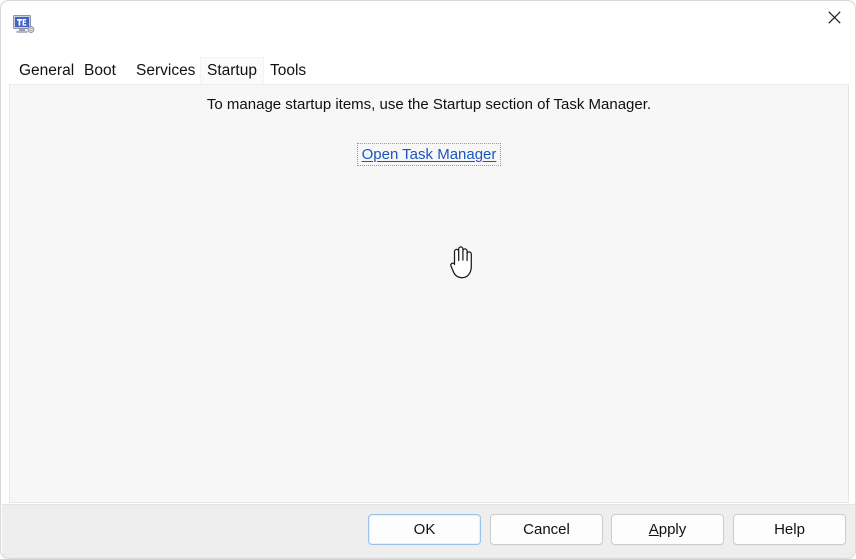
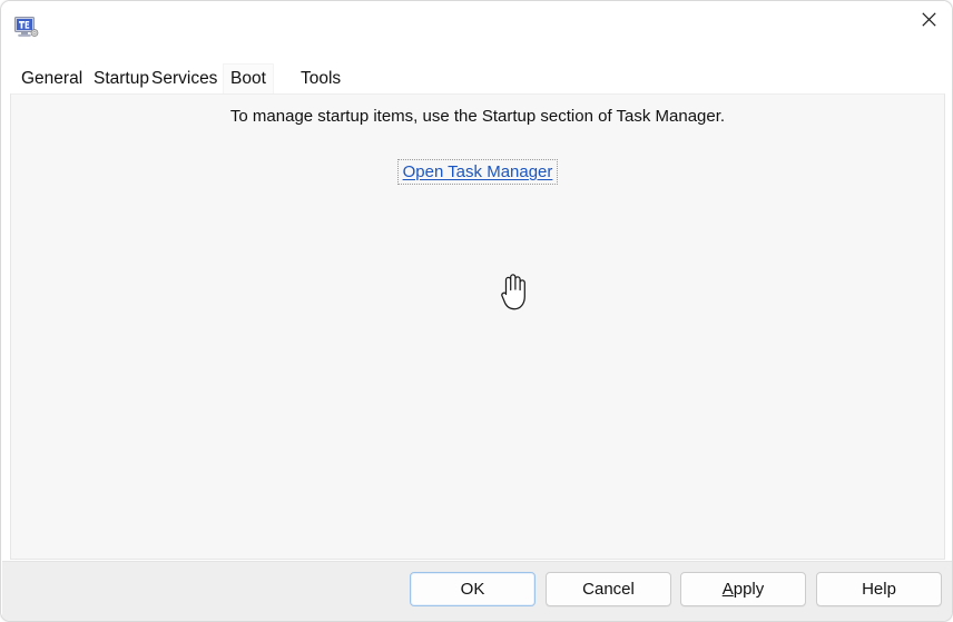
  General
- Boot
+ Startup
  Services
- Startup
+ Boot
  Tools
  To manage startup items, use the Startup section of Task Manager.
  Open Task Manager
  OK
  Cancel
  Apply
  Help
